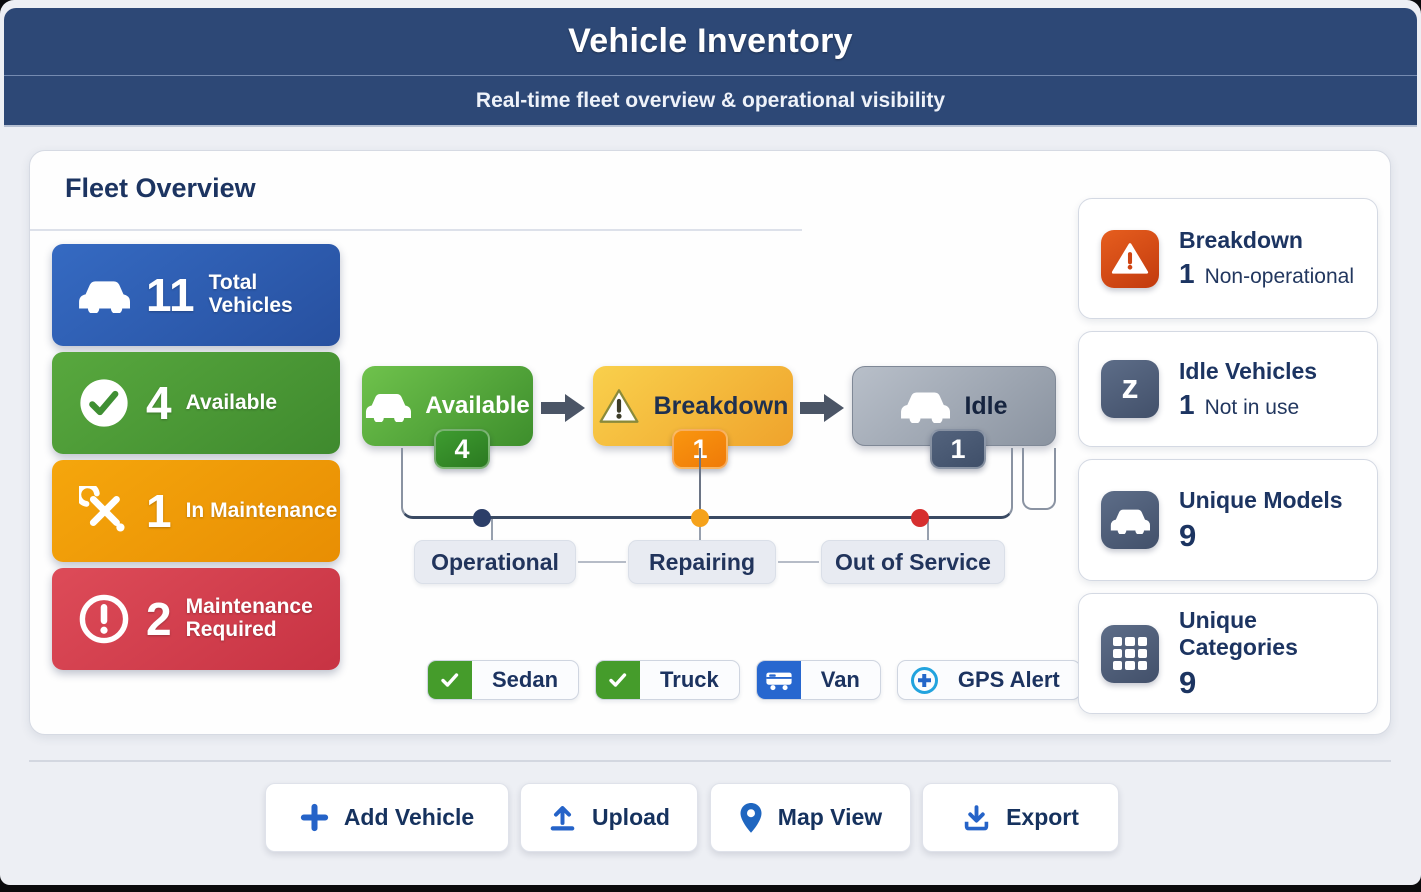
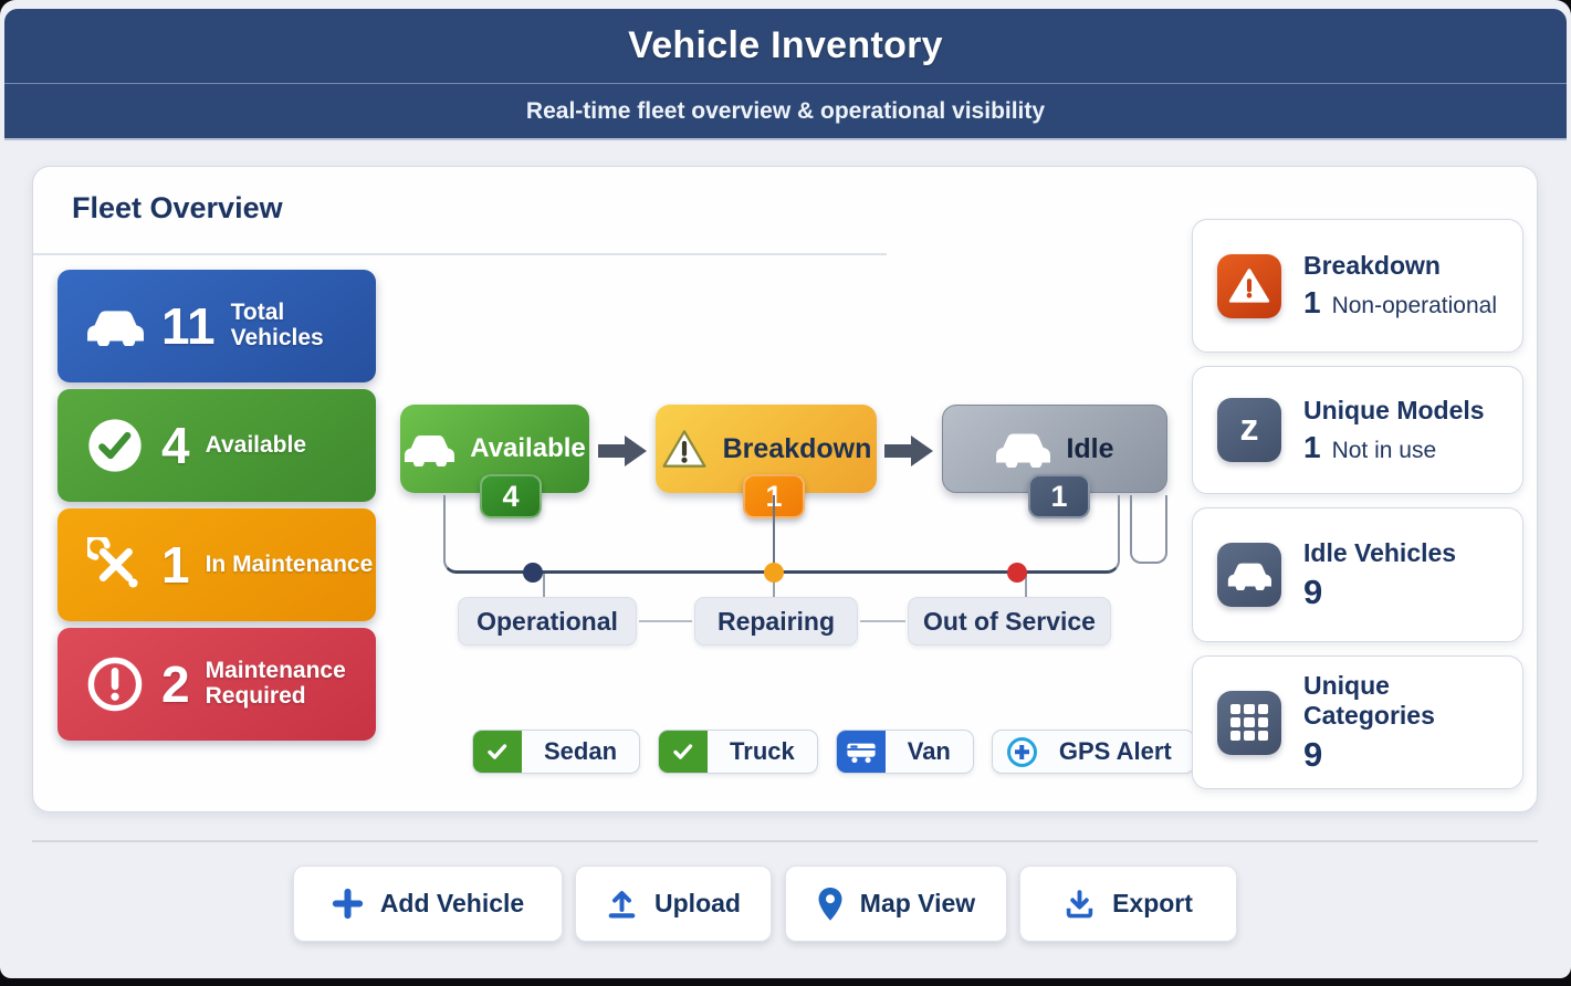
  Vehicle Inventory
  Real-time fleet overview & operational visibility
  Fleet Overview
  11
  Total Vehicles
  4
  Available
  1
  In Maintenance
  2
  Maintenance Required
  Available
  Breakdown
  Idle
  4
  1
  Operational
  Repairing
  Out of Service
  Sedan
  Truck
  Van
  GPS Alert
  Breakdown
  1
  Non-operational
  z
- Idle Vehicles
+ Unique Models
  1
  Not in use
- Unique Models
+ Idle Vehicles
  9
  Unique Categories
  9
  Add Vehicle
  Upload
  Map View
  Export
